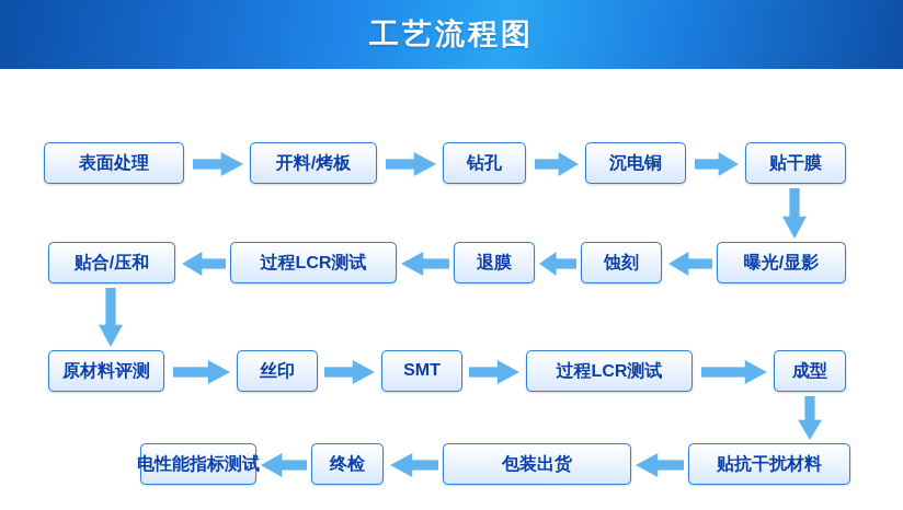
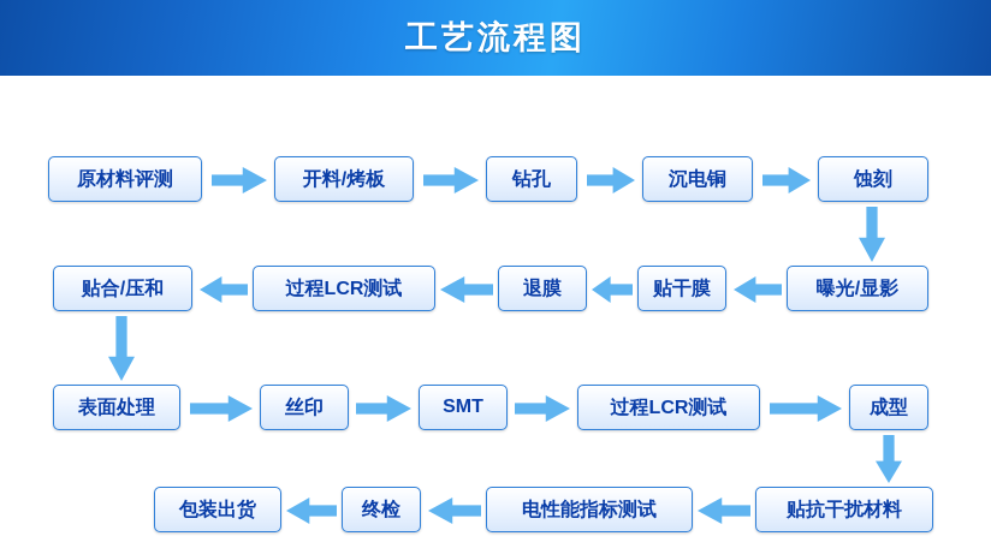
  工艺流程图
- 表面处理
+ 原材料评测
  开料/烤板
  钻孔
  沉电铜
- 贴干膜
+ 蚀刻
  曝光/显影
- 蚀刻
+ 贴干膜
  退膜
  过程LCR测试
  贴合/压和
- 原材料评测
+ 表面处理
  丝印
  SMT
  过程LCR测试
  成型
  贴抗干扰材料
- 包装出货
+ 电性能指标测试
  终检
- 电性能指标测试
+ 包装出货
